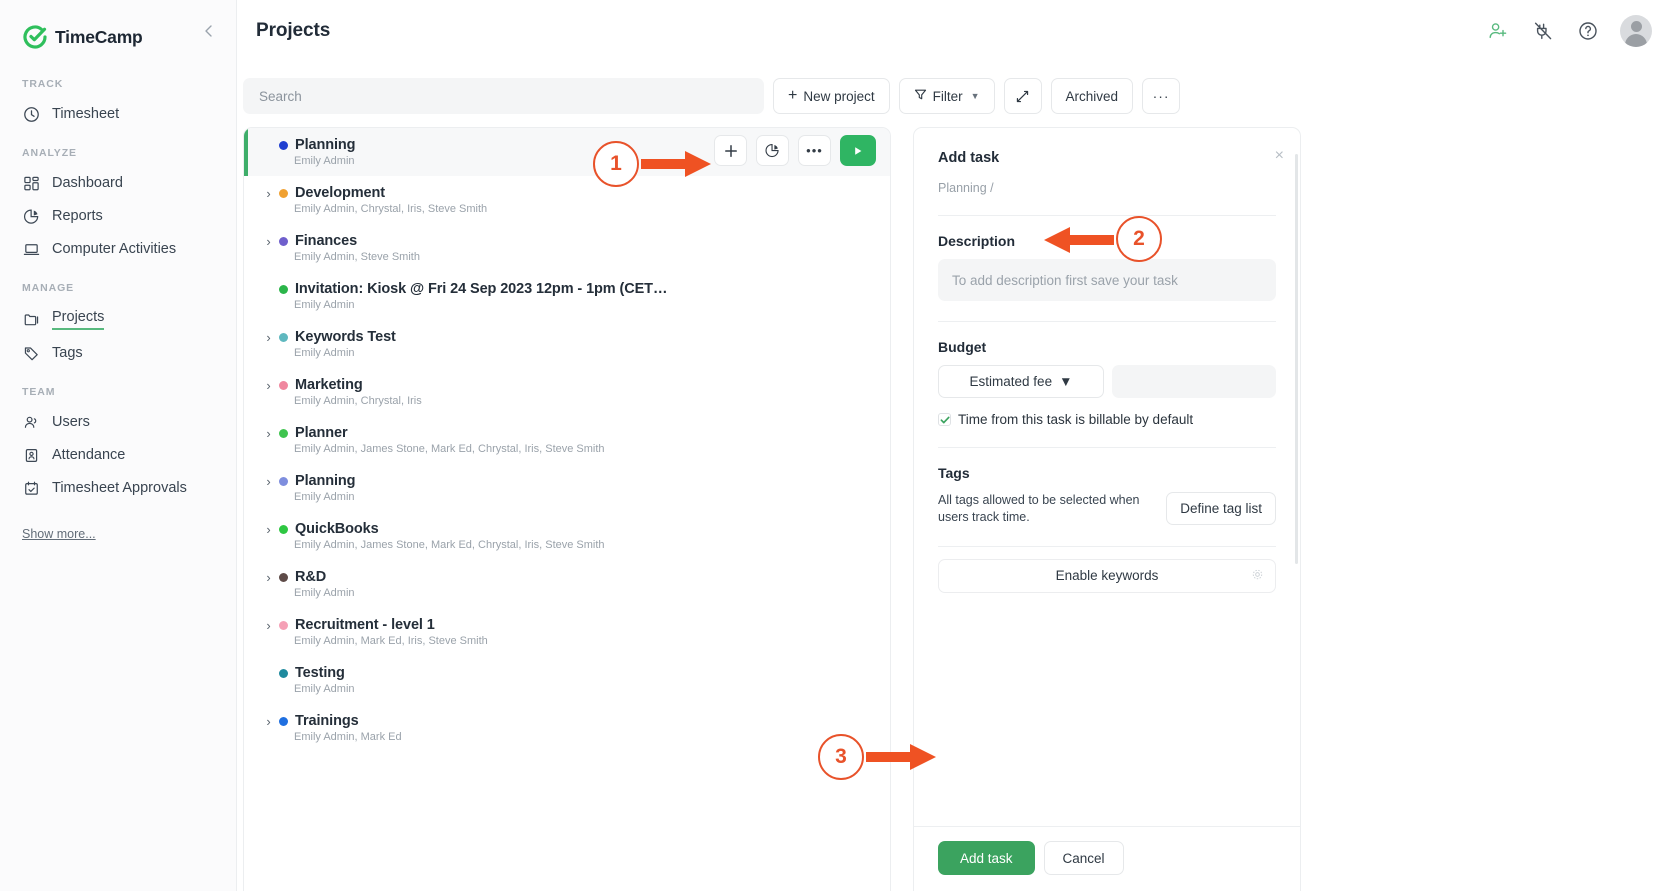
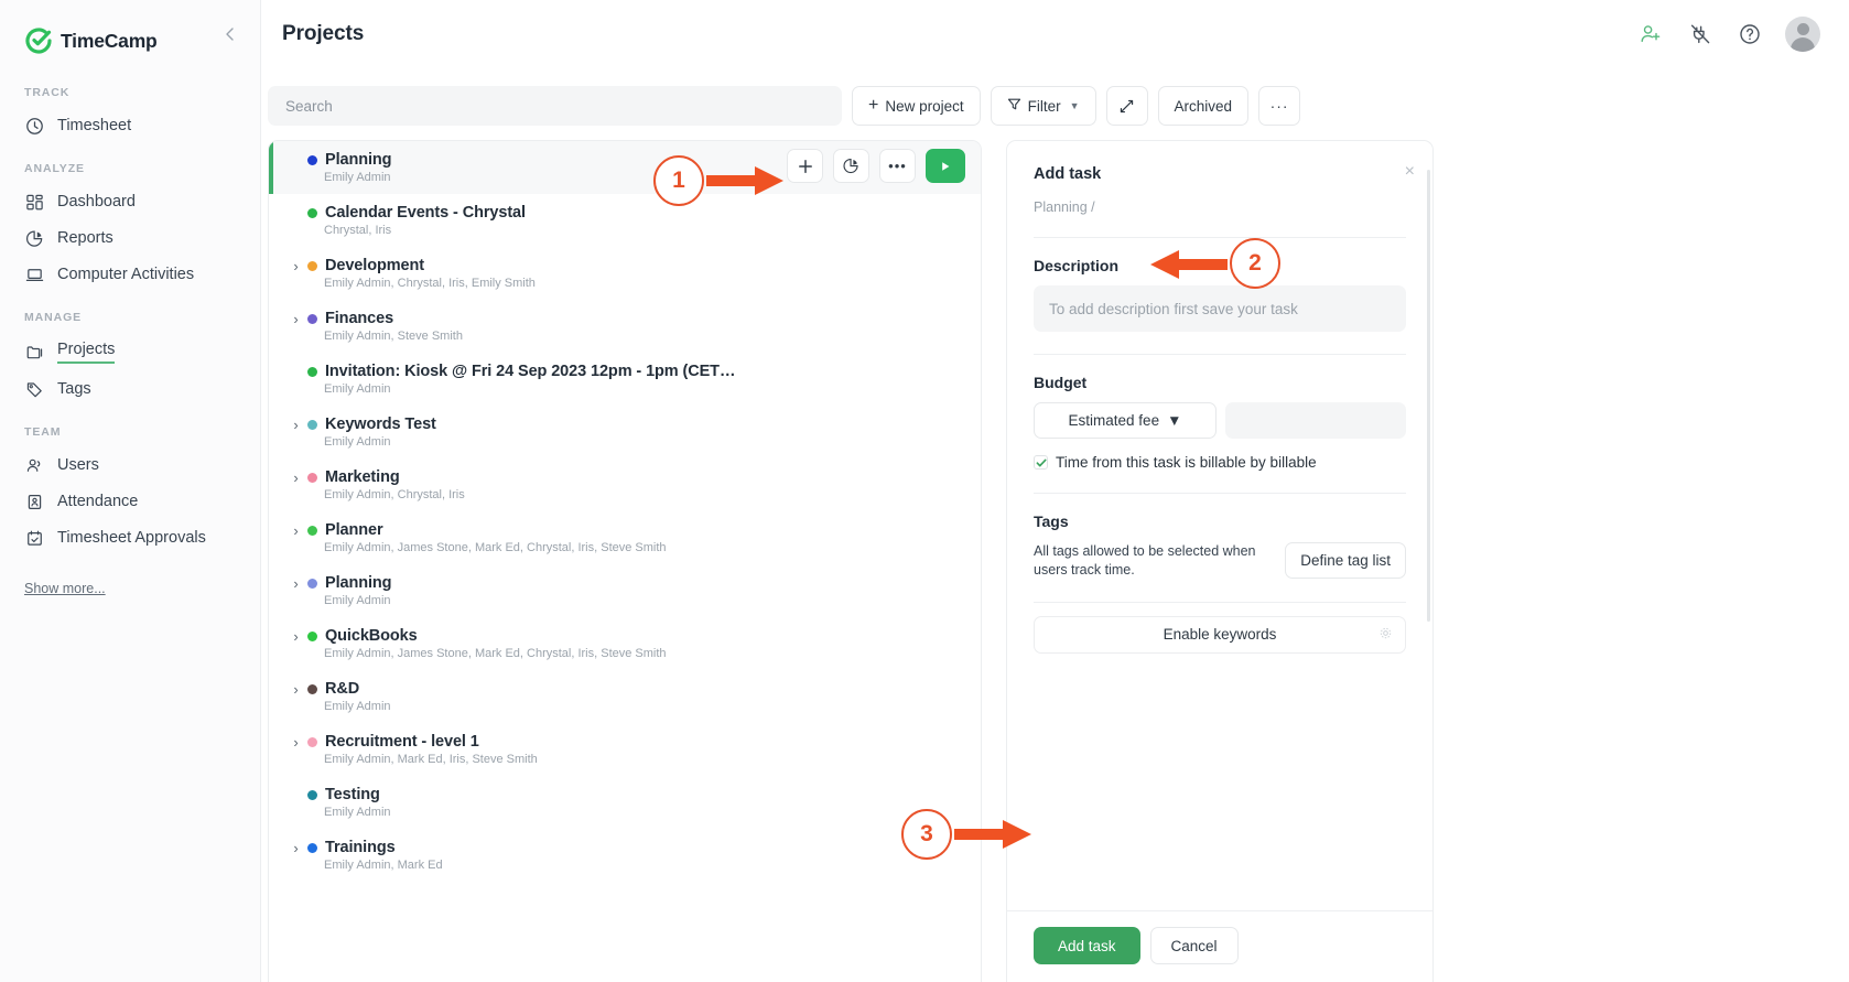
  TimeCamp
  TRACK
  Timesheet
  ANALYZE
  Dashboard
  Reports
  Computer Activities
  MANAGE
  Projects
  Tags
  TEAM
  Users
  Attendance
  Timesheet Approvals
  Show more...
  Projects
  Search
  +
  New project
  Filter
  ▼
  Archived
  ···
  Planning
  Emily Admin
  •••
+ Calendar Events - Chrystal
+ Chrystal, Iris
  ›
  Development
- Emily Admin, Chrystal, Iris, Steve Smith
+ Emily Admin, Chrystal, Iris, Emily Smith
  ›
  Finances
  Emily Admin, Steve Smith
  Invitation: Kiosk @ Fri 24 Sep 2023 12pm - 1pm (CET…
  Emily Admin
  ›
  Keywords Test
  Emily Admin
  ›
  Marketing
  Emily Admin, Chrystal, Iris
  ›
  Planner
  Emily Admin, James Stone, Mark Ed, Chrystal, Iris, Steve Smith
  ›
  Planning
  Emily Admin
  ›
  QuickBooks
  Emily Admin, James Stone, Mark Ed, Chrystal, Iris, Steve Smith
  ›
  R&D
  Emily Admin
  ›
  Recruitment - level 1
  Emily Admin, Mark Ed, Iris, Steve Smith
  Testing
  Emily Admin
  ›
  Trainings
  Emily Admin, Mark Ed
  ×
  Add task
  Planning /
  Description
  To add description first save your task
  Budget
  Estimated fee
  ▼
- Time from this task is billable by default
+ Time from this task is billable by billable
  Tags
  All tags allowed to be selected when users track time.
  Define tag list
  Enable keywords
  Add task
  Cancel
  1
  2
  3
